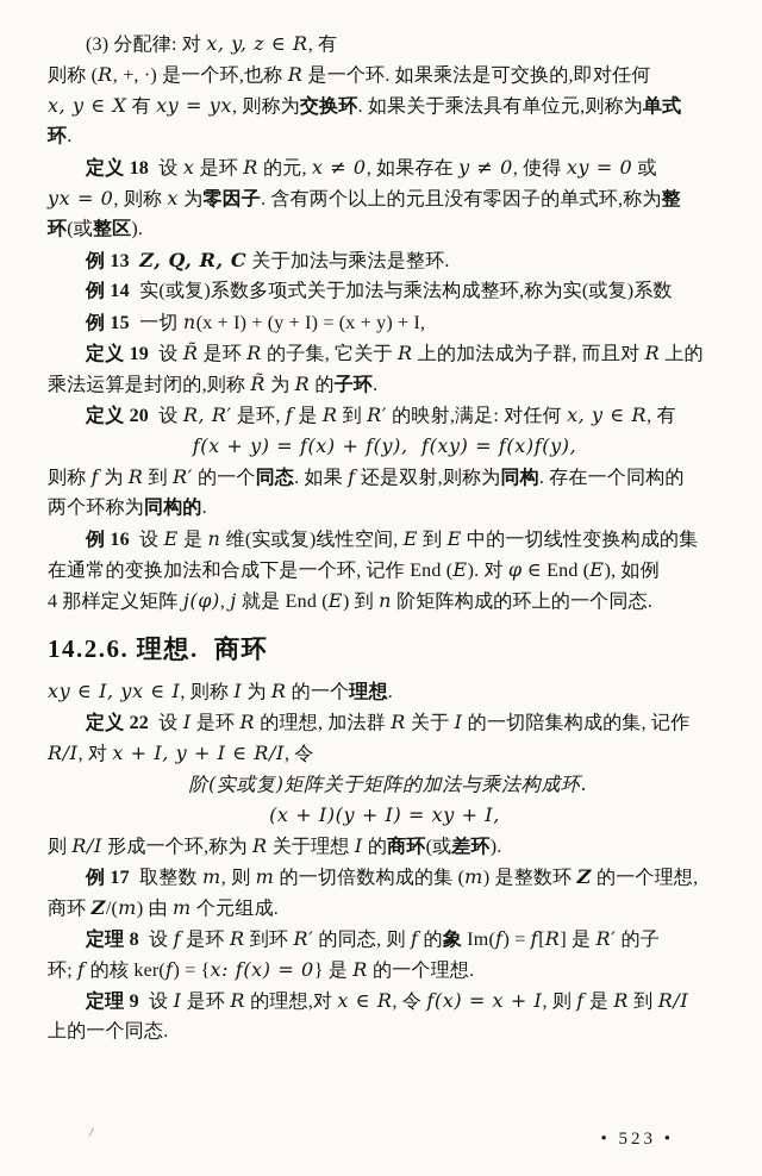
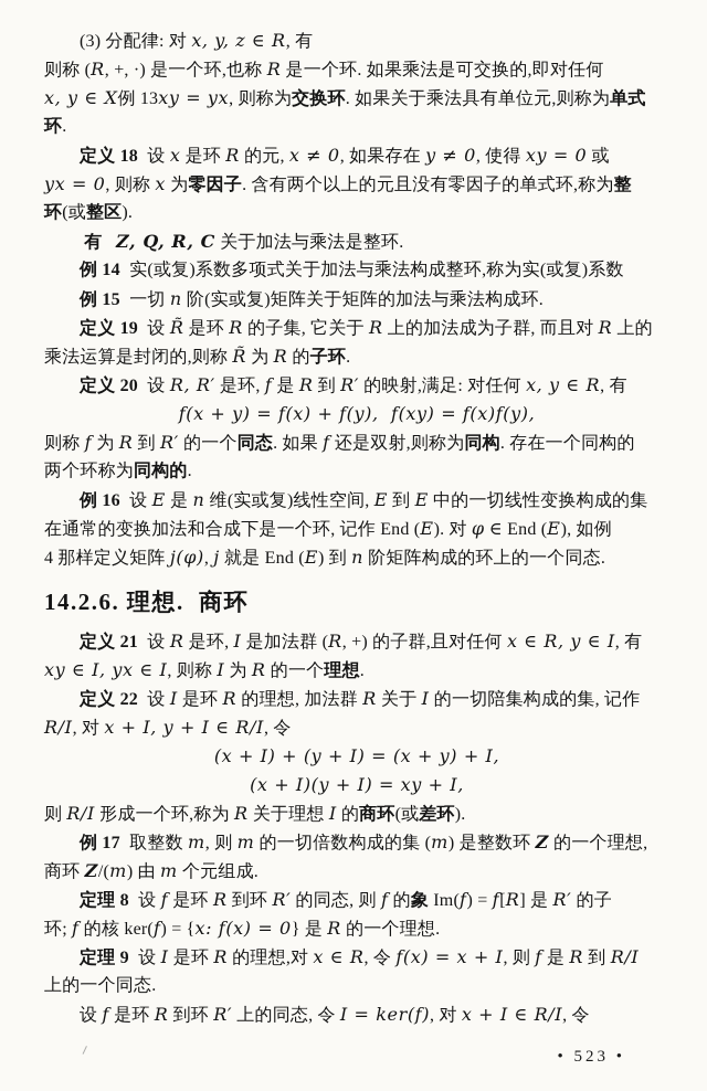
  (3) 分配律: 对 x, y, z ∈ R, 有
  则称 (R, +, ·) 是一个环,也称 R 是一个环. 如果乘法是可交换的,即对任何
- x, y ∈ X 有 xy = yx, 则称为交换环. 如果关于乘法具有单位元,则称为单式
+ x, y ∈ X例 13xy = yx, 则称为交换环. 如果关于乘法具有单位元,则称为单式
  环.
  定义 18 设 x 是环 R 的元, x ≠ 0, 如果存在 y ≠ 0, 使得 xy = 0 或
  yx = 0, 则称 x 为零因子. 含有两个以上的元且没有零因子的单式环,称为整
  环(或整区).
- 例 13 Z, Q, R, C 关于加法与乘法是整环.
+ 有 Z, Q, R, C 关于加法与乘法是整环.
  例 14 实(或复)系数多项式关于加法与乘法构成整环,称为实(或复)系数
- 例 15 一切 n(x + I) + (y + I) = (x + y) + I,
+ 例 15 一切 n 阶(实或复)矩阵关于矩阵的加法与乘法构成环.
  定义 19 设 R̃ 是环 R 的子集, 它关于 R 上的加法成为子群, 而且对 R 上的
  乘法运算是封闭的,则称 R̃ 为 R 的子环.
  定义 20 设 R, R′ 是环, f 是 R 到 R′ 的映射,满足: 对任何 x, y ∈ R, 有
  f(x + y) = f(x) + f(y), f(xy) = f(x)f(y),
  则称 f 为 R 到 R′ 的一个同态. 如果 f 还是双射,则称为同构. 存在一个同构的
  两个环称为同构的.
  例 16 设 E 是 n 维(实或复)线性空间, E 到 E 中的一切线性变换构成的集
  在通常的变换加法和合成下是一个环, 记作 End (E). 对 φ ∈ End (E), 如例
  4 那样定义矩阵 j(φ), j 就是 End (E) 到 n 阶矩阵构成的环上的一个同态.
  14.2.6. 理想. 商环
+ 定义 21 设 R 是环, I 是加法群 (R, +) 的子群,且对任何 x ∈ R, y ∈ I, 有
  xy ∈ I, yx ∈ I, 则称 I 为 R 的一个理想.
  定义 22 设 I 是环 R 的理想, 加法群 R 关于 I 的一切陪集构成的集, 记作
  R/I, 对 x + I, y + I ∈ R/I, 令
- 阶(实或复)矩阵关于矩阵的加法与乘法构成环.
+ (x + I) + (y + I) = (x + y) + I,
  (x + I)(y + I) = xy + I,
  则 R/I 形成一个环,称为 R 关于理想 I 的商环(或差环).
  例 17 取整数 m, 则 m 的一切倍数构成的集 (m) 是整数环 Z 的一个理想,
  商环 Z/(m) 由 m 个元组成.
  定理 8 设 f 是环 R 到环 R′ 的同态, 则 f 的象 Im(f) = f[R] 是 R′ 的子
  环; f 的核 ker(f) = {x: f(x) = 0} 是 R 的一个理想.
  定理 9 设 I 是环 R 的理想,对 x ∈ R, 令 f(x) = x + I, 则 f 是 R 到 R/I
  上的一个同态.
+ 设 f 是环 R 到环 R′ 上的同态, 令 I = ker(f), 对 x + I ∈ R/I, 令
  • 523 •
